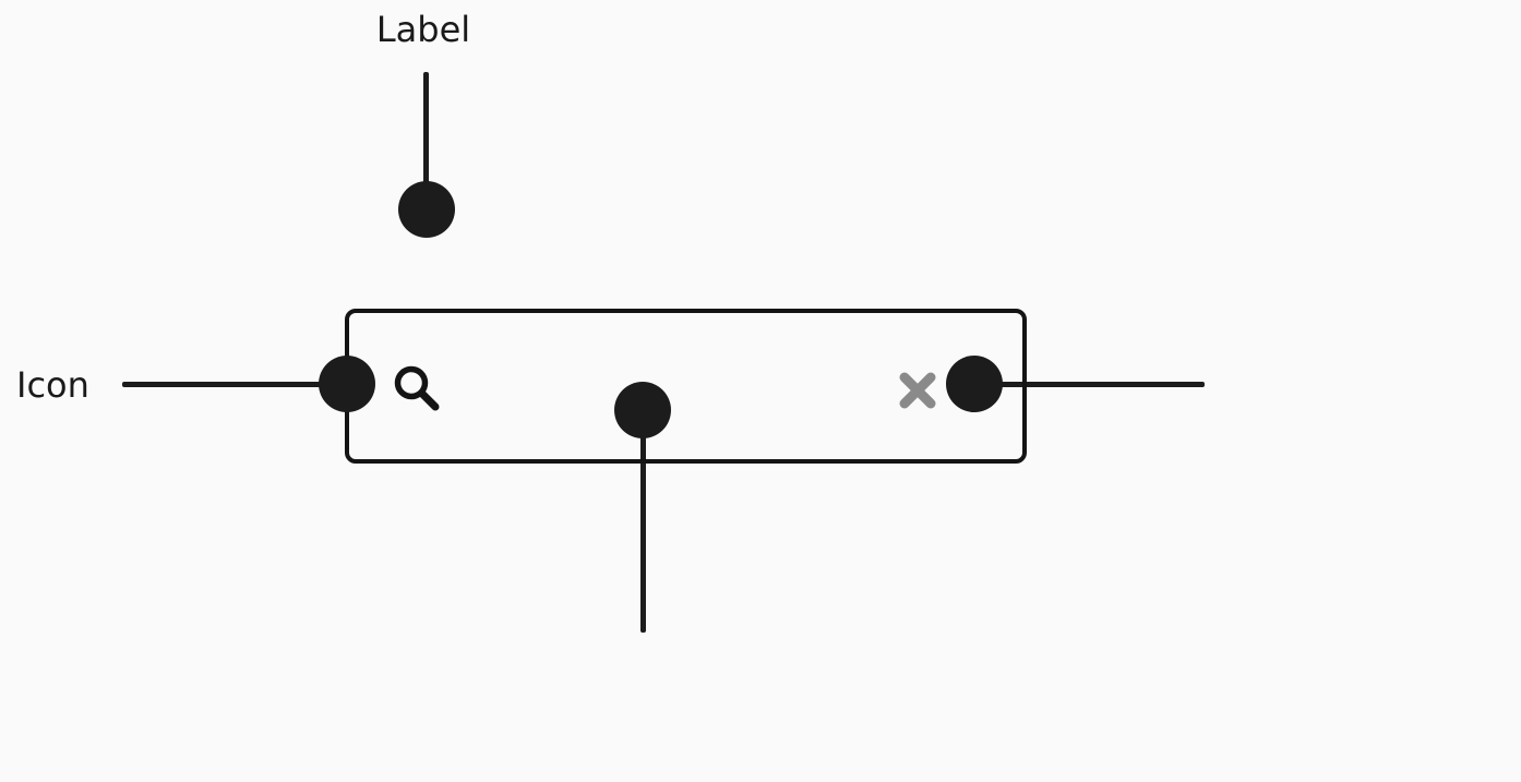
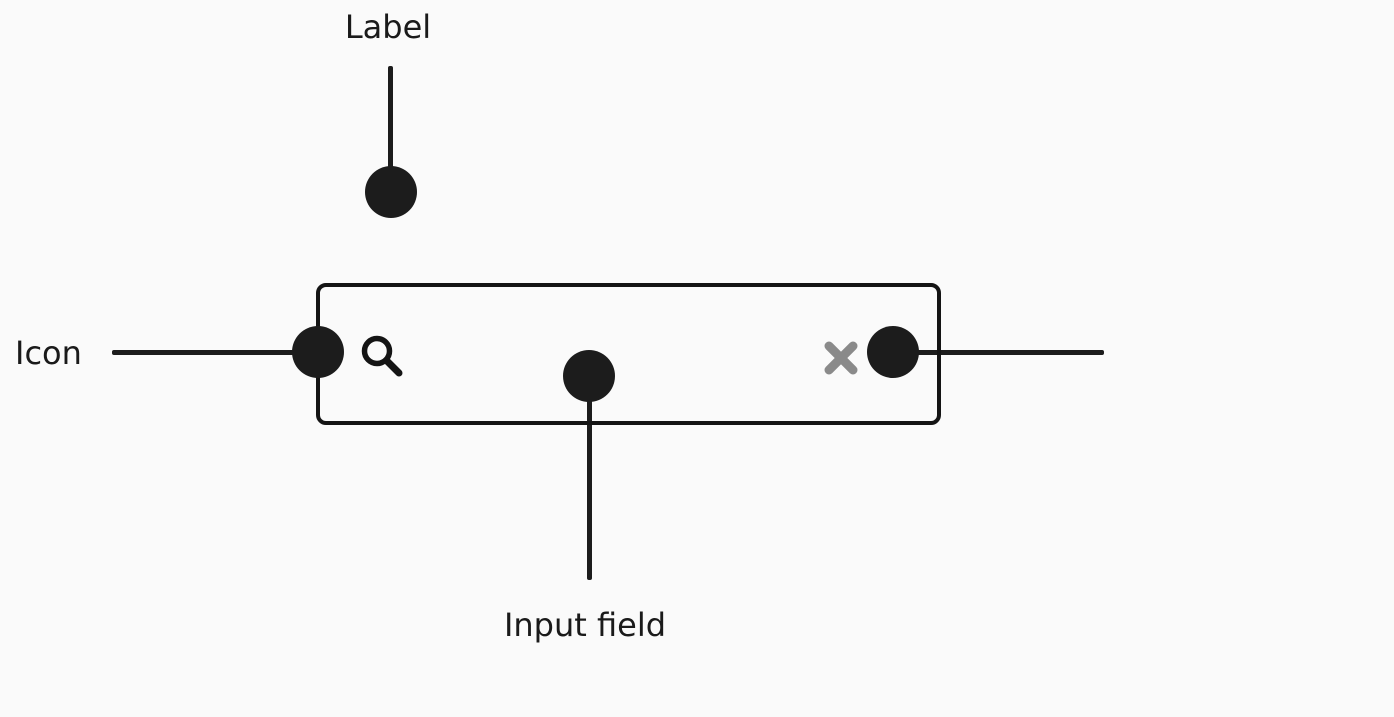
  Label
  Icon
+ Input field
